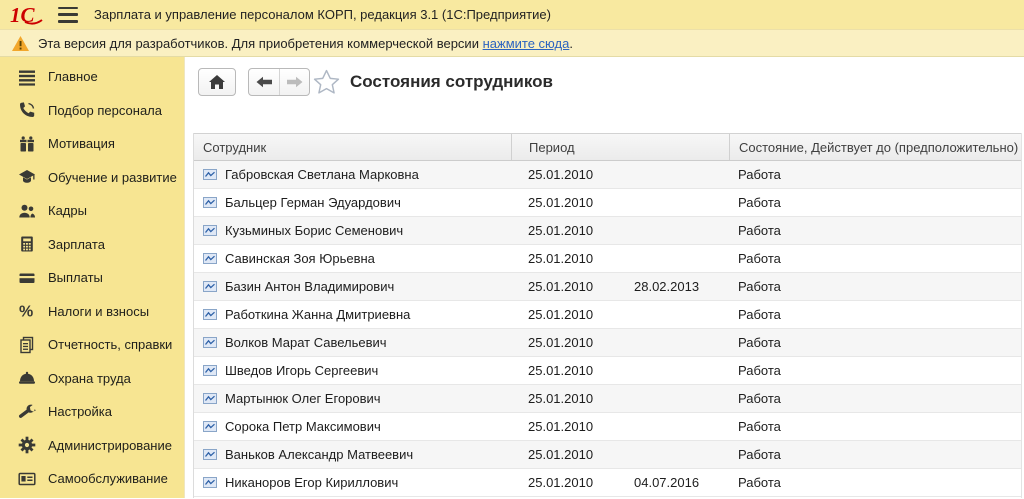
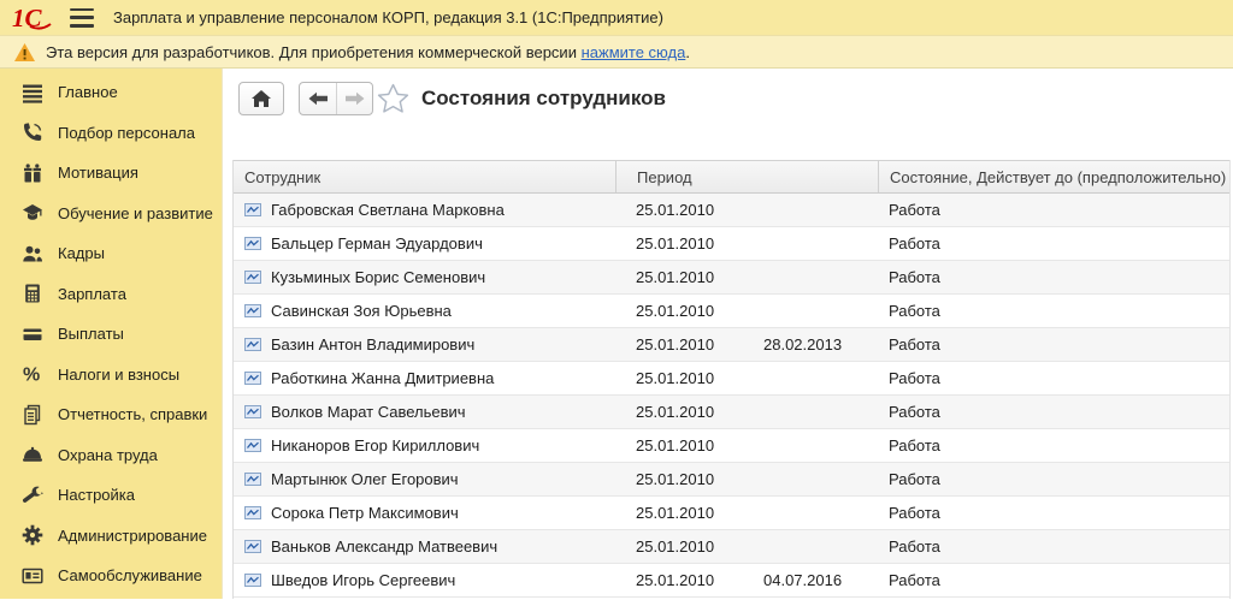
  1С
  Зарплата и управление персоналом КОРП, редакция 3.1 (1С:Предприятие)
  Эта версия для разработчиков. Для приобретения коммерческой версии нажмите сюда.
  Главное
  Подбор персонала
  Мотивация
  Обучение и развитие
  Кадры
  Зарплата
  Выплаты
  %
  Налоги и взносы
  Отчетность, справки
  Охрана труда
  Настройка
  Администрирование
  Самообслуживание
  Состояния сотрудников
  Сотрудник
  Период
  Состояние, Действует до (предположительно)
  Габровская Светлана Марковна
  25.01.2010
  Работа
  Бальцер Герман Эдуардович
  25.01.2010
  Работа
  Кузьминых Борис Семенович
  25.01.2010
  Работа
  Савинская Зоя Юрьевна
  25.01.2010
  Работа
  Базин Антон Владимирович
  25.01.2010
  28.02.2013
  Работа
  Работкина Жанна Дмитриевна
  25.01.2010
  Работа
  Волков Марат Савельевич
  25.01.2010
  Работа
- Шведов Игорь Сергеевич
+ Никаноров Егор Кириллович
  25.01.2010
  Работа
  Мартынюк Олег Егорович
  25.01.2010
  Работа
  Сорока Петр Максимович
  25.01.2010
  Работа
  Ваньков Александр Матвеевич
  25.01.2010
  Работа
- Никаноров Егор Кириллович
+ Шведов Игорь Сергеевич
  25.01.2010
  04.07.2016
  Работа
